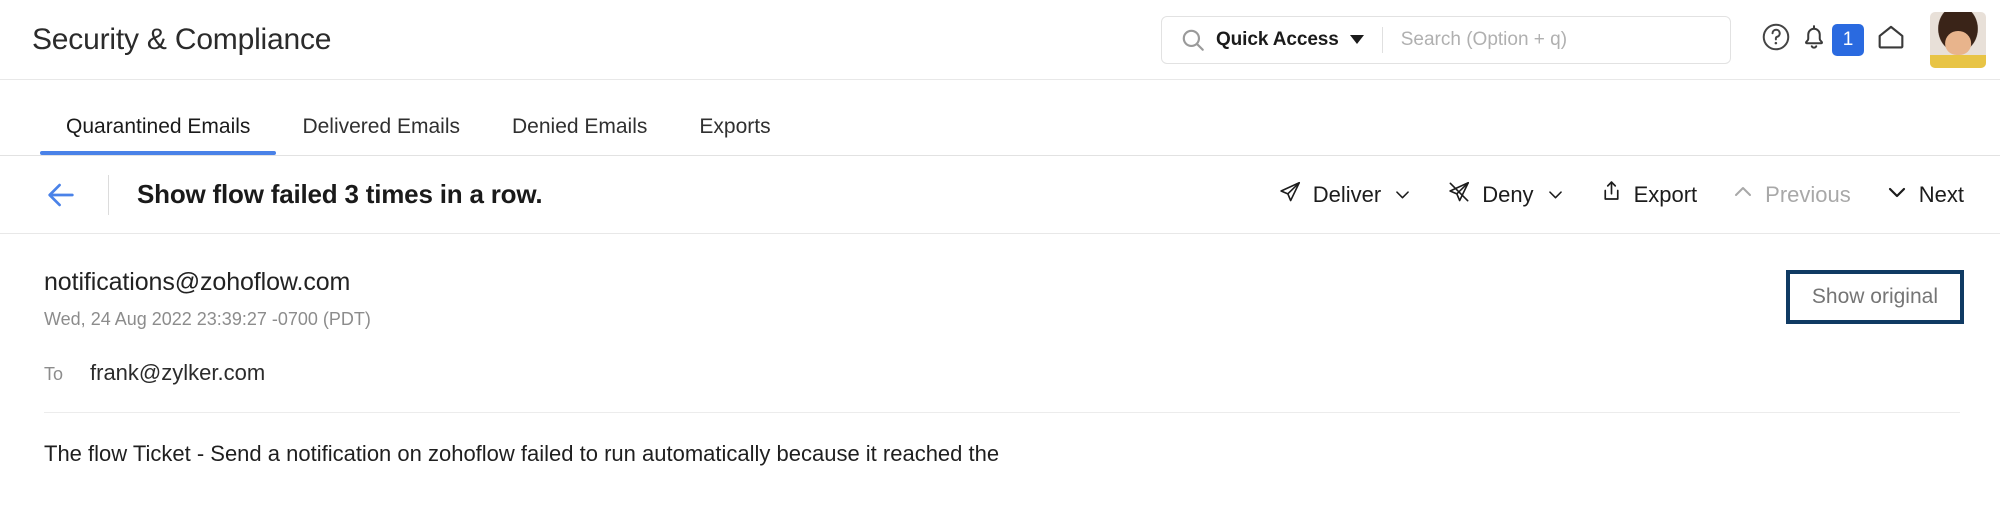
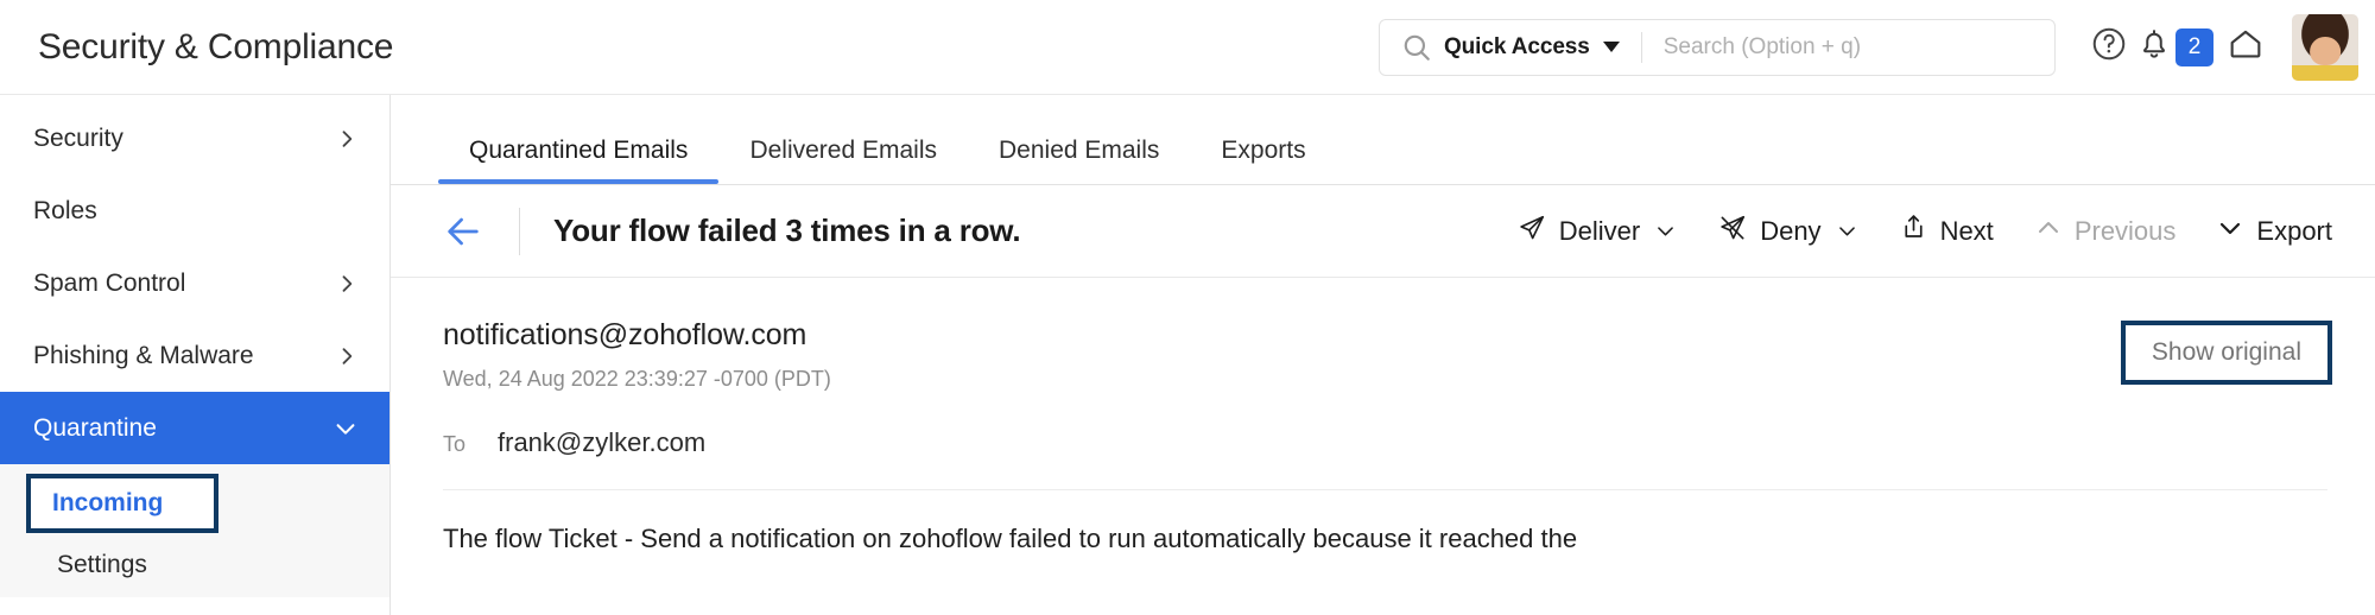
  Security & Compliance
  Quick Access
  Search (Option + q)
- 1
+ 2
+ Security
+ Roles
+ Spam Control
+ Phishing & Malware
+ Quarantine
+ Incoming
+ Settings
  Quarantined Emails
  Delivered Emails
  Denied Emails
  Exports
- Show flow failed 3 times in a row.
+ Your flow failed 3 times in a row.
  Deliver
  Deny
- Export
+ Next
  Previous
- Next
+ Export
  notifications@zohoflow.com
  Wed, 24 Aug 2022 23:39:27 -0700 (PDT)
  Show original
  To
  frank@zylker.com
  The flow Ticket - Send a notification on zohoflow failed to run automatically because it reached the
